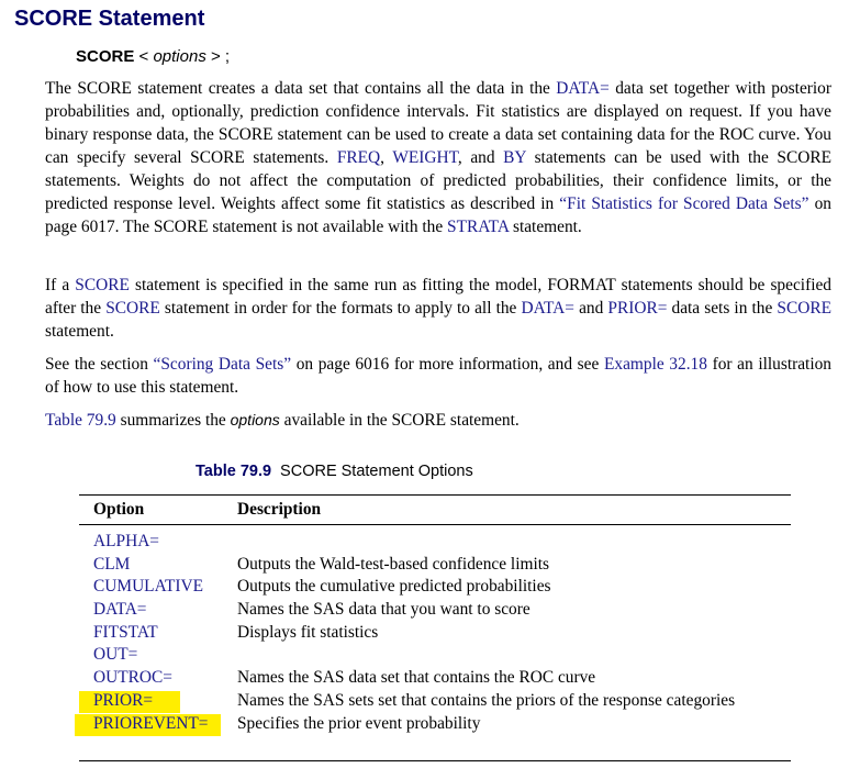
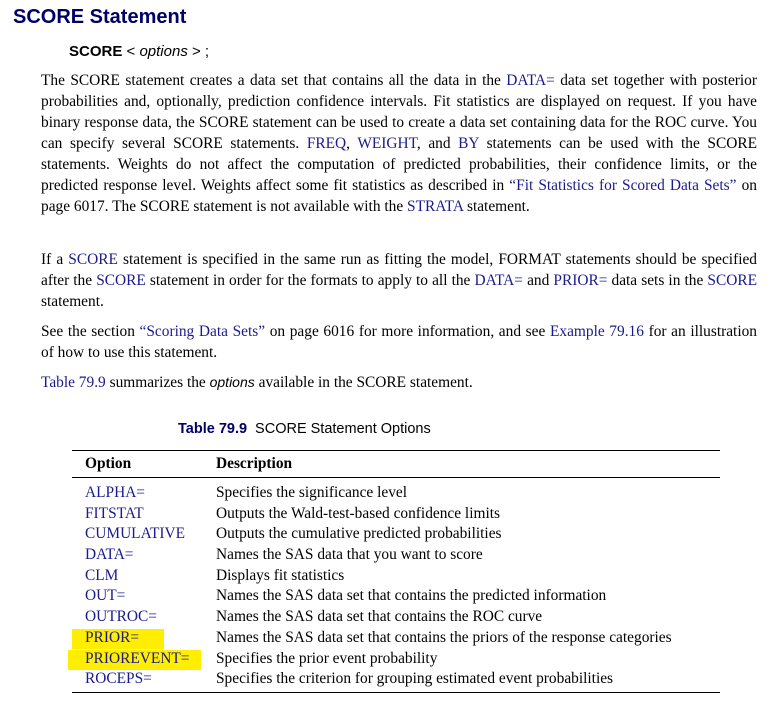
  SCORE Statement
  SCORE < options > ;
  The SCORE statement creates a data set that contains all the data in the DATA= data set together with posterior probabilities and, optionally, prediction confidence intervals. Fit statistics are displayed on request. If you have binary response data, the SCORE statement can be used to create a data set containing data for the ROC curve. You can specify several SCORE statements. FREQ, WEIGHT, and BY statements can be used with the SCORE statements. Weights do not affect the computation of predicted probabilities, their confidence limits, or the predicted response level. Weights affect some fit statistics as described in “Fit Statistics for Scored Data Sets” on page 6017. The SCORE statement is not available with the STRATA statement.
  If a SCORE statement is specified in the same run as fitting the model, FORMAT statements should be specified after the SCORE statement in order for the formats to apply to all the DATA= and PRIOR= data sets in the SCORE statement.
- See the section “Scoring Data Sets” on page 6016 for more information, and see Example 32.18 for an illustration of how to use this statement.
+ See the section “Scoring Data Sets” on page 6016 for more information, and see Example 79.16 for an illustration of how to use this statement.
  Table 79.9 summarizes the options available in the SCORE statement.
  Table 79.9 SCORE Statement Options
  Option
  Description
  ALPHA=
+ Specifies the significance level
- CLM
+ FITSTAT
  Outputs the Wald-test-based confidence limits
  CUMULATIVE
  Outputs the cumulative predicted probabilities
  DATA=
  Names the SAS data that you want to score
- FITSTAT
+ CLM
  Displays fit statistics
  OUT=
+ Names the SAS data set that contains the predicted information
  OUTROC=
  Names the SAS data set that contains the ROC curve
  PRIOR=
- Names the SAS sets set that contains the priors of the response categories
+ Names the SAS data set that contains the priors of the response categories
  PRIOREVENT=
  Specifies the prior event probability
+ ROCEPS=
+ Specifies the criterion for grouping estimated event probabilities
